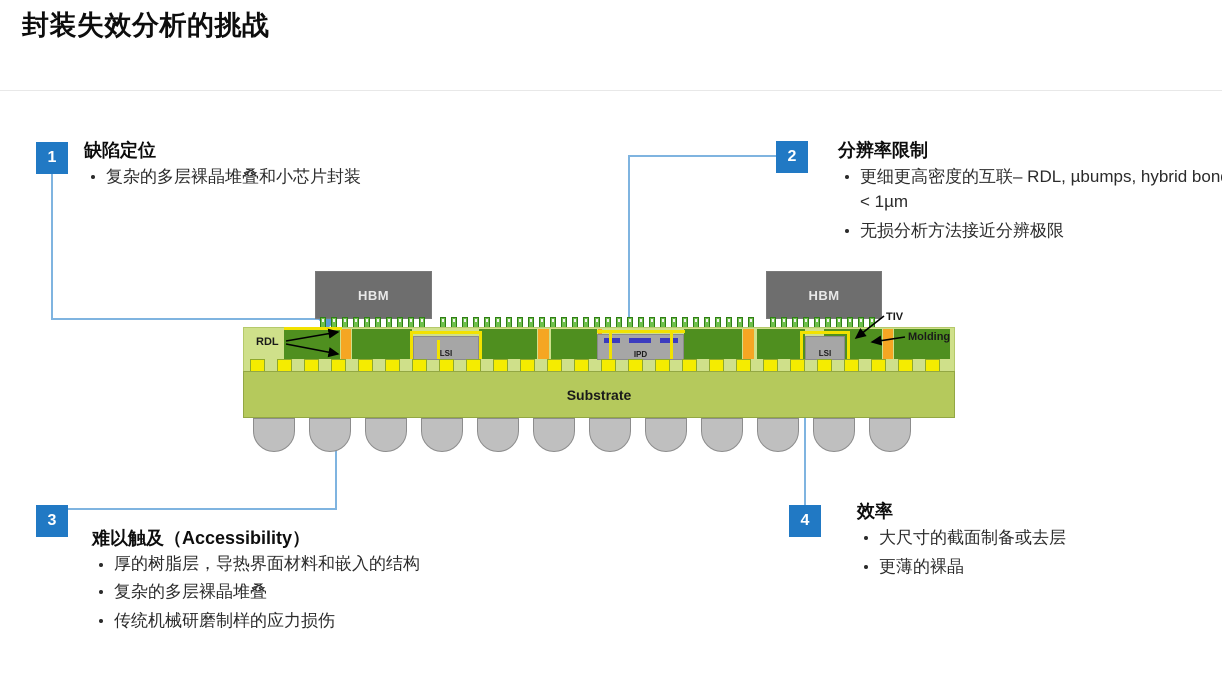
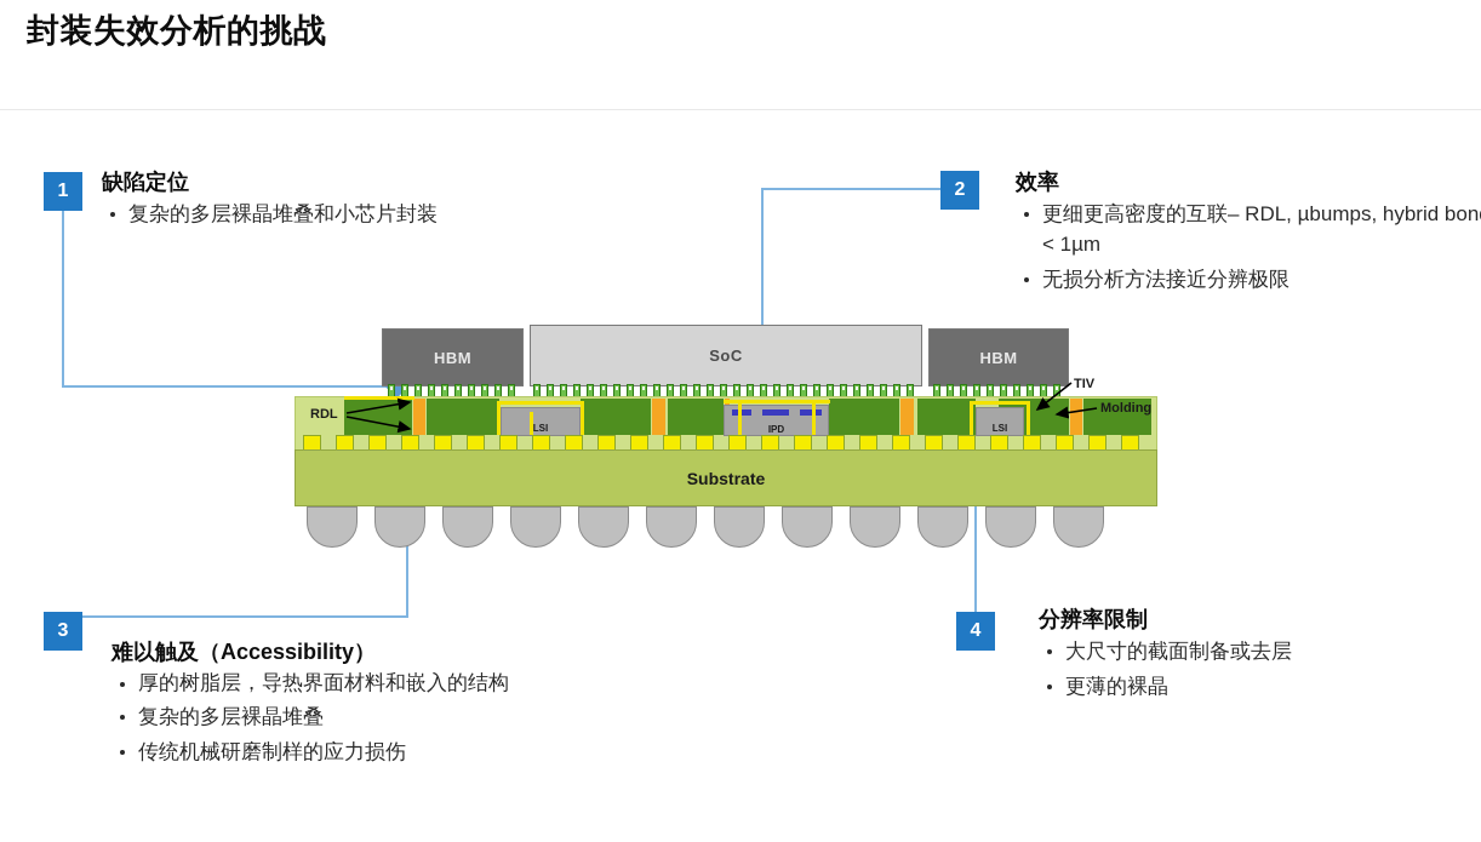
  封装失效分析的挑战
  1
  缺陷定位
  复杂的多层裸晶堆叠和小芯片封装
  2
- 分辨率限制
+ 效率
  更细更高密度的互联– RDL, µbumps, hybrid bon < 1µm
  无损分析方法接近分辨极限
  3
  难以触及（Accessibility）
  厚的树脂层，导热界面材料和嵌入的结构
  复杂的多层裸晶堆叠
  传统机械研磨制样的应力损伤
  4
- 效率
+ 分辨率限制
  大尺寸的截面制备或去层
  更薄的裸晶
  HBM
+ SoC
  HBM
  LSI
  IPD
  LSI
  Substrate
  RDL
  TIV
  Molding
